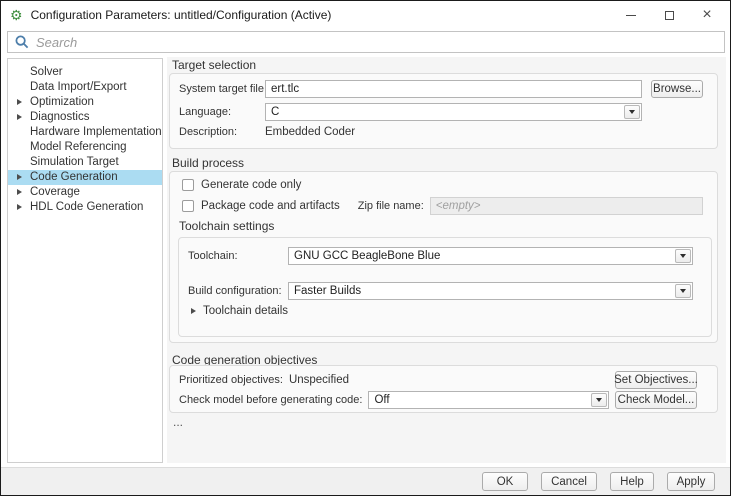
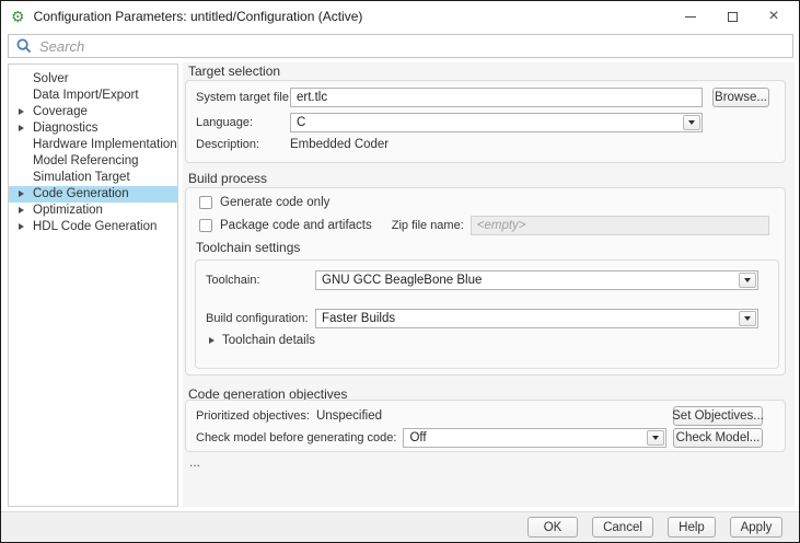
  ⚙
  Configuration Parameters: untitled/Configuration (Active)
  ×
  Search
  Solver
  Data Import/Export
- Optimization
+ Coverage
  Diagnostics
  Hardware Implementation
  Model Referencing
  Simulation Target
  Code Generation
- Coverage
+ Optimization
  HDL Code Generation
  Target selection
  System target file
  ert.tlc
  Browse...
  Language:
  C
  Description:
  Embedded Coder
  Build process
  Generate code only
  Package code and artifacts
  Zip file name:
  <empty>
  Toolchain settings
  Toolchain:
  GNU GCC BeagleBone Blue
  Build configuration:
  Faster Builds
  Toolchain details
  Code generation objectives
  Prioritized objectives:
  Unspecified
  Set Objectives...
  Check model before generating code:
  Off
  Check Model...
  ...
  OK
  Cancel
  Help
  Apply
